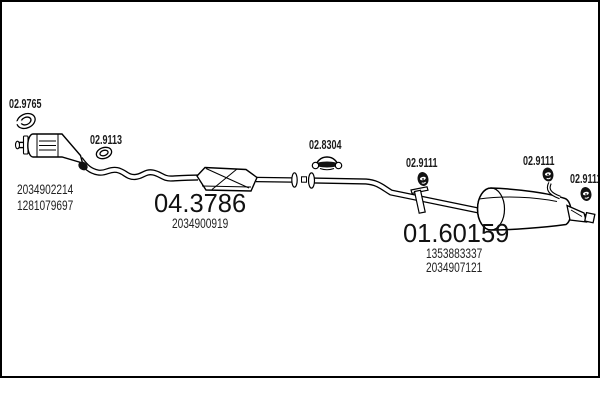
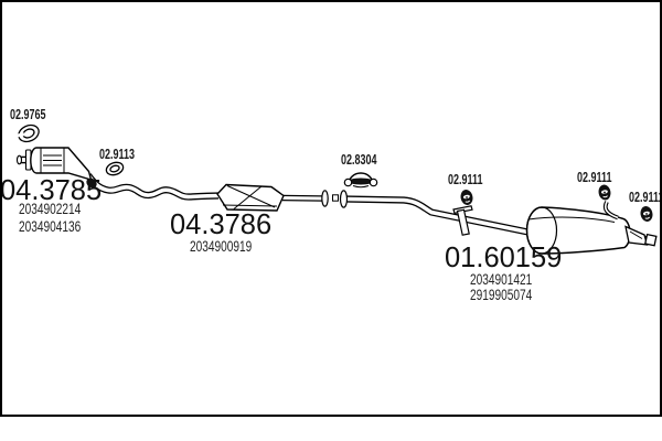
  02.9765
  02.9113
+ 04.3785
  2034902214
- 1281079697
+ 2034904136
  04.3786
  2034900919
  02.8304
  02.9111
  02.9111
  02.9111
  01.60159
- 1353883337
+ 2034901421
- 2034907121
+ 2919905074
